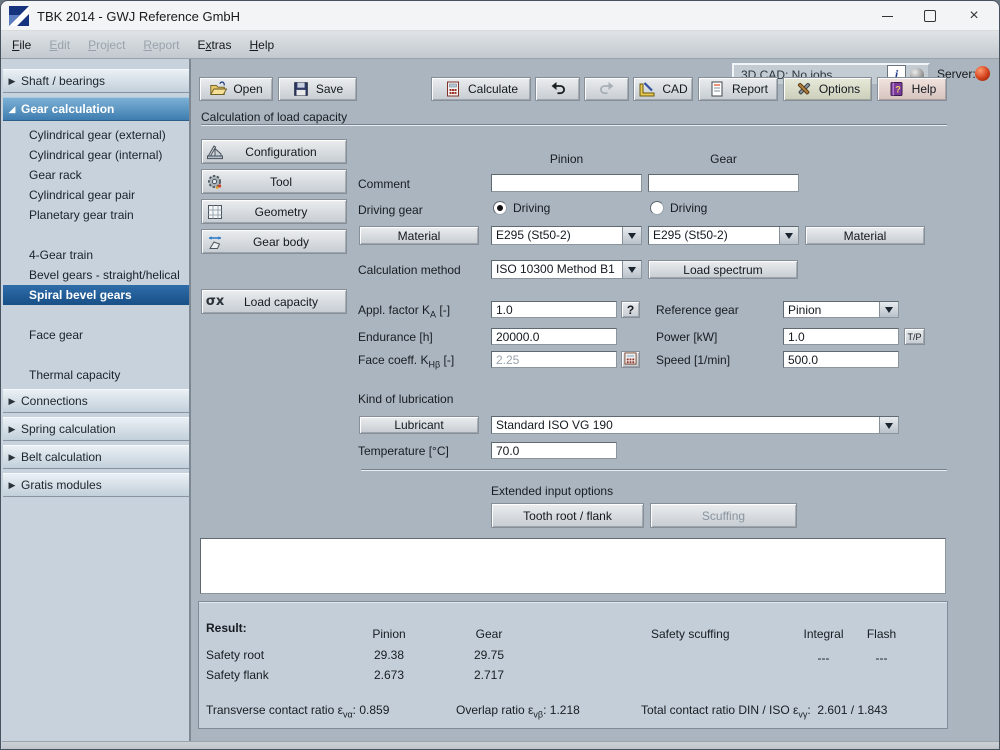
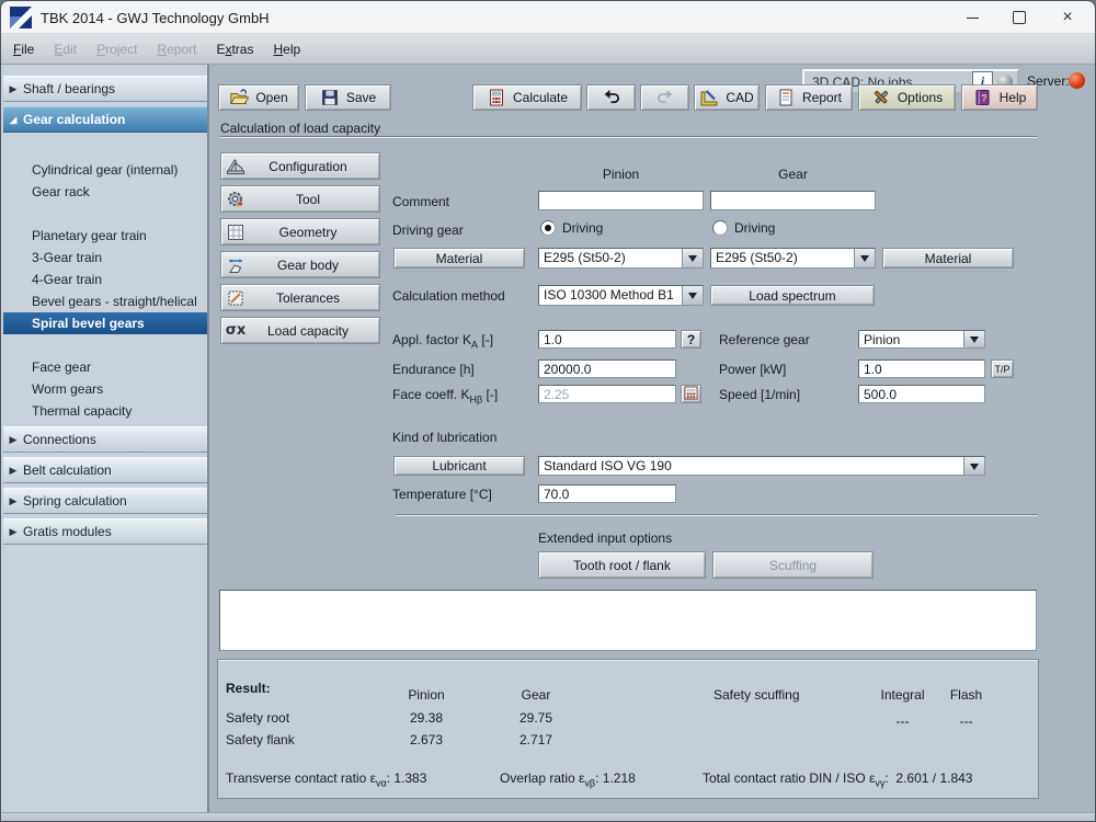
- TBK 2014 - GWJ Reference GmbH
+ TBK 2014 - GWJ Technology GmbH
  ×
  File
  Edit
  Project
  Report
  Extras
  Help
  3D CAD: No jobs
  i
  Server:
  ▶
  Shaft / bearings
  ◢
  Gear calculation
- Cylindrical gear (external)
  Cylindrical gear (internal)
  Gear rack
- Cylindrical gear pair
  Planetary gear train
+ 3-Gear train
  4-Gear train
  Bevel gears - straight/helical
  Spiral bevel gears
  Face gear
+ Worm gears
  Thermal capacity
  ▶
  Connections
  ▶
- Spring calculation
+ Belt calculation
  ▶
- Belt calculation
+ Spring calculation
  ▶
  Gratis modules
  Open
  Save
  Calculate
  CAD
  Report
  Options
  ?
  Help
  Calculation of load capacity
  Configuration
  Tool
  Geometry
  Gear body
+ Tolerances
  σx
  Load capacity
  Pinion
  Gear
  Comment
  Driving gear
  Driving
  Driving
  Material
  E295 (St50-2)
  E295 (St50-2)
  Material
  Calculation method
  ISO 10300 Method B1
  Load spectrum
  Appl. factor KA [-]
  1.0
  ?
  Reference gear
  Pinion
  Endurance [h]
  20000.0
  Power [kW]
  1.0
  T/P
  Face coeff. KHβ [-]
  2.25
  Speed [1/min]
  500.0
  Kind of lubrication
  Lubricant
  Standard ISO VG 190
  Temperature [°C]
  70.0
  Extended input options
  Tooth root / flank
  Scuffing
  Result:
  Pinion
  Gear
  Safety scuffing
  Integral
  Flash
  Safety root
  29.38
  29.75
  ---
  ---
  Safety flank
  2.673
  2.717
- Transverse contact ratio εvα: 0.859
+ Transverse contact ratio εvα: 1.383
  Overlap ratio εvβ: 1.218
  Total contact ratio DIN / ISO εvγ: 2.601 / 1.843
